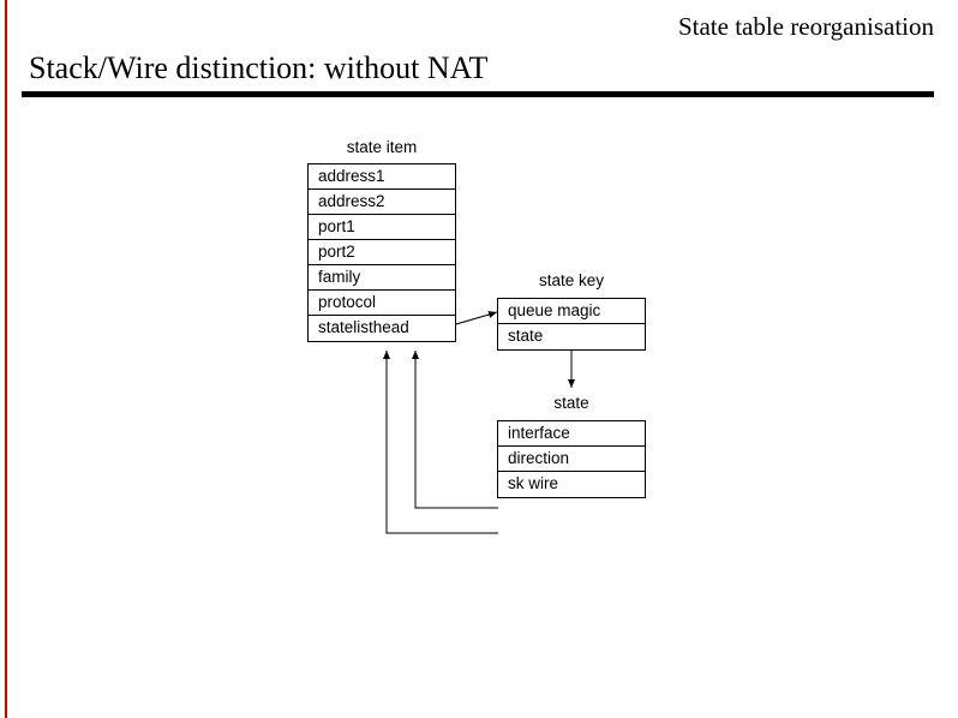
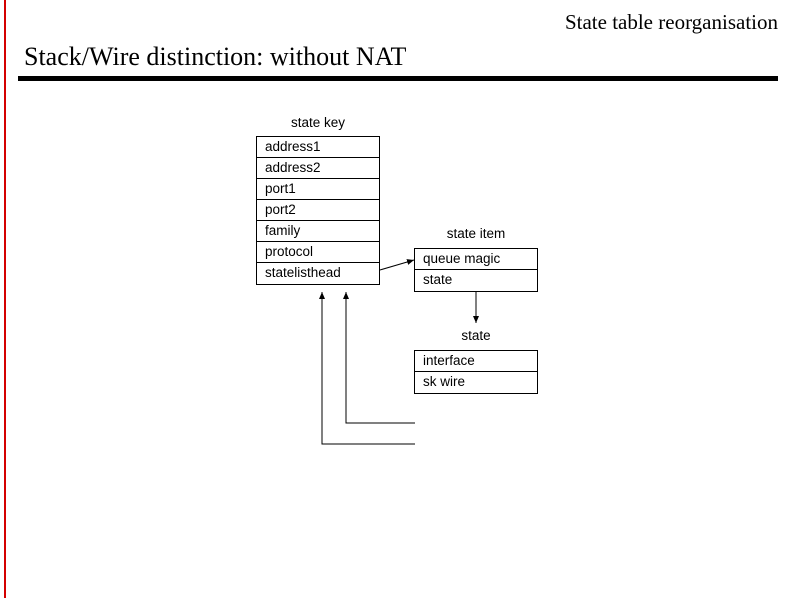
  State table reorganisation
  Stack/Wire distinction: without NAT
- state item
+ state key
  address1
  address2
  port1
  port2
  family
  protocol
  statelisthead
- state key
+ state item
  queue magic
  state
  state
  interface
- direction
  sk wire
